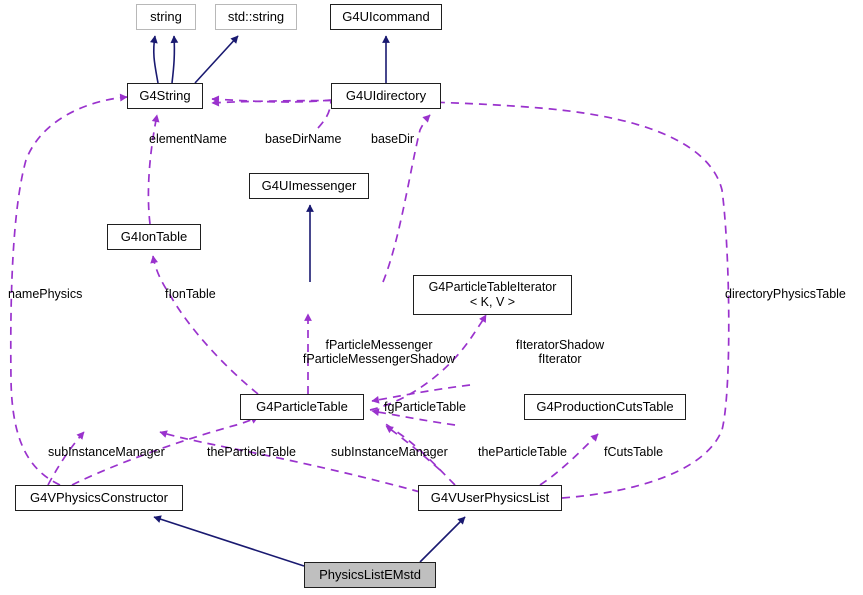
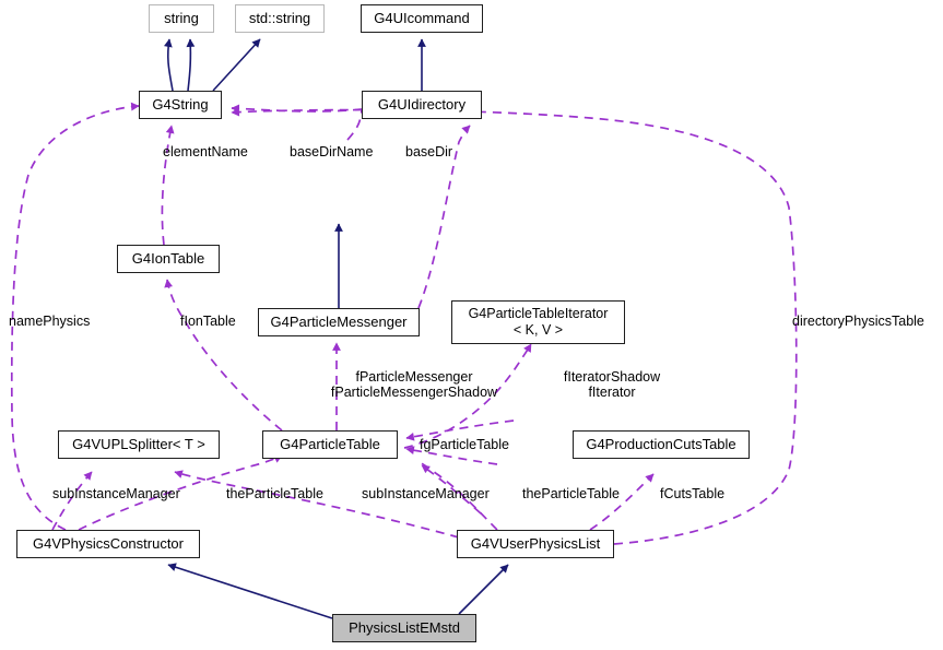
  string
  std::string
  G4UIcommand
  G4String
  G4UIdirectory
- G4UImessenger
  G4IonTable
+ G4ParticleMessenger
  G4ParticleTableIterator
  < K, V >
+ G4VUPLSplitter< T >
  G4ParticleTable
  G4ProductionCutsTable
  G4VPhysicsConstructor
  G4VUserPhysicsList
  PhysicsListEMstd
  elementName
  baseDirName
  baseDir
  namePhysics
  directoryPhysicsTable
  fIonTable
  fParticleMessenger
  fParticleMessengerShadow
  fIteratorShadow
  fIterator
  fgParticleTable
  subInstanceManager
  theParticleTable
  subInstanceManager
  theParticleTable
  fCutsTable
